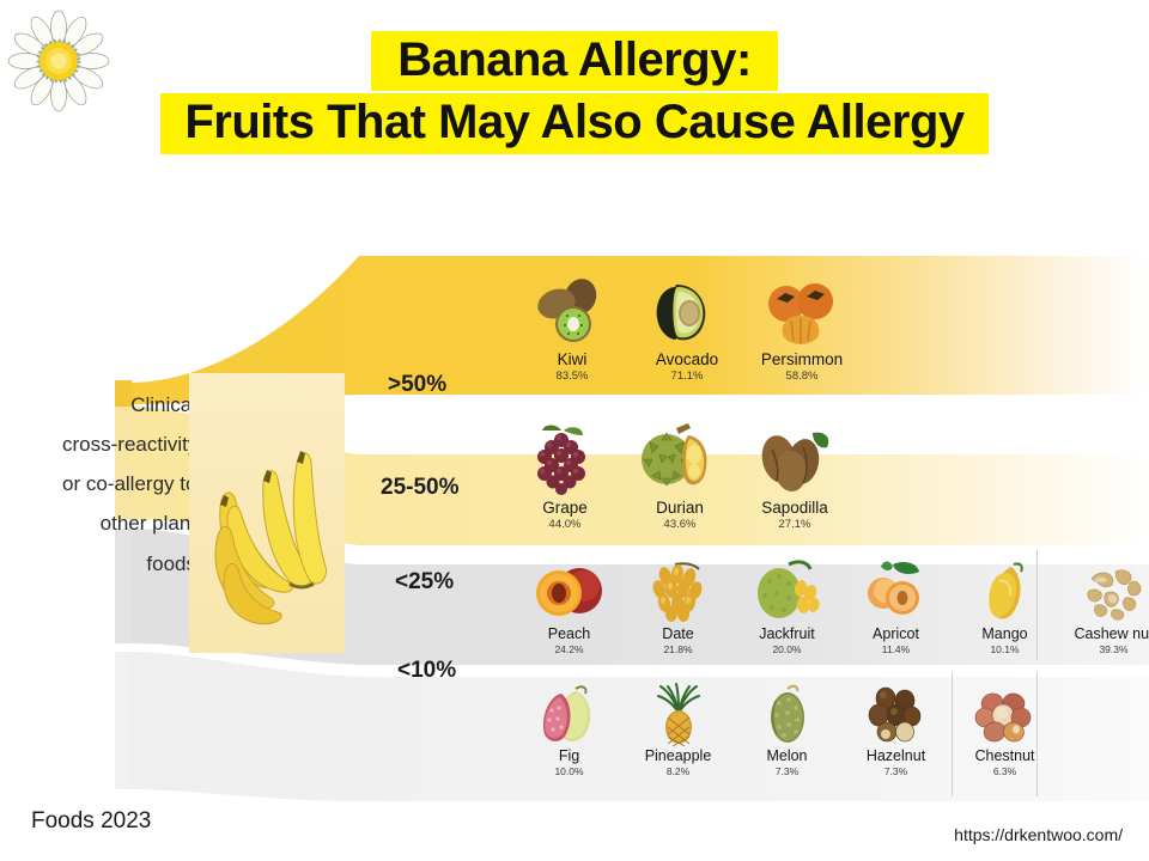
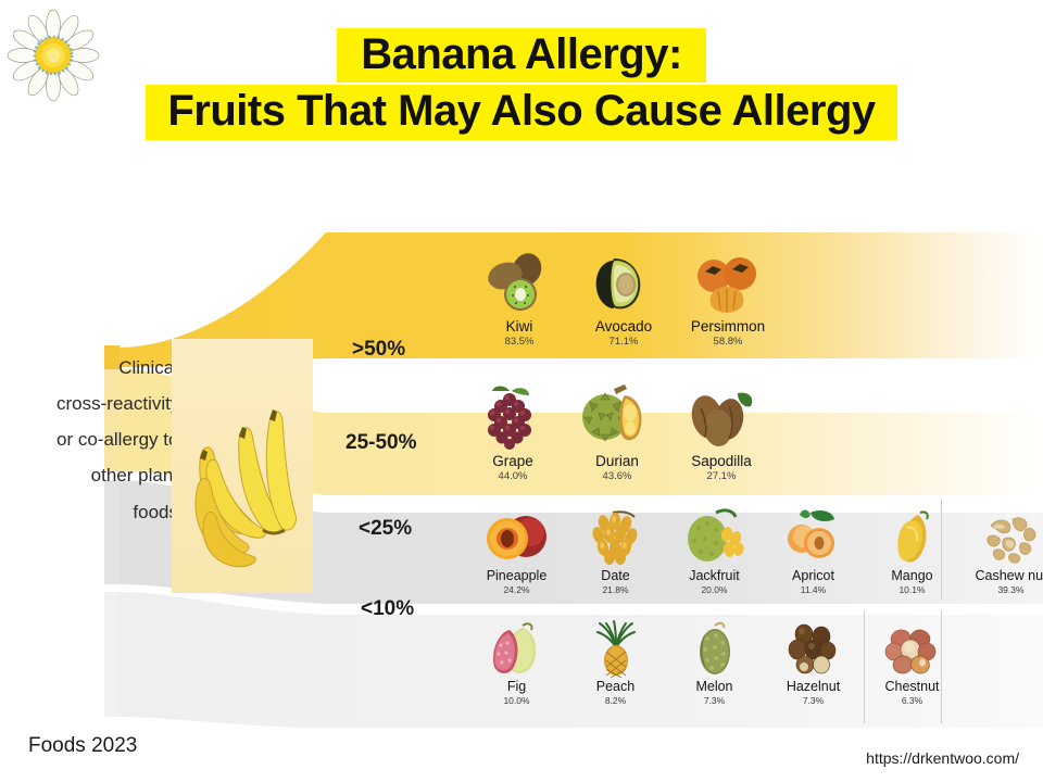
  Banana Allergy:
  Fruits That May Also Cause Allergy
  Clinica
  cross-reactivit
  or co-allergy t
  other plan
  food
  >50%
  25-50%
  <25%
  <10%
  Kiwi
  83.5%
  Avocado
  71.1%
  Persimmon
  58.8%
  Grape
  44.0%
  Durian
  43.6%
  Sapodilla
  27.1%
- Peach
+ Pineapple
  24.2%
  Date
  21.8%
  Jackfruit
  20.0%
  Apricot
  11.4%
  Mango
  10.1%
  Cashew nu
  39.3%
  Fig
  10.0%
- Pineapple
+ Peach
  8.2%
  Melon
  7.3%
  Hazelnut
  7.3%
  Chestnut
  6.3%
  Foods 2023
  https://drkentwoo.com/
